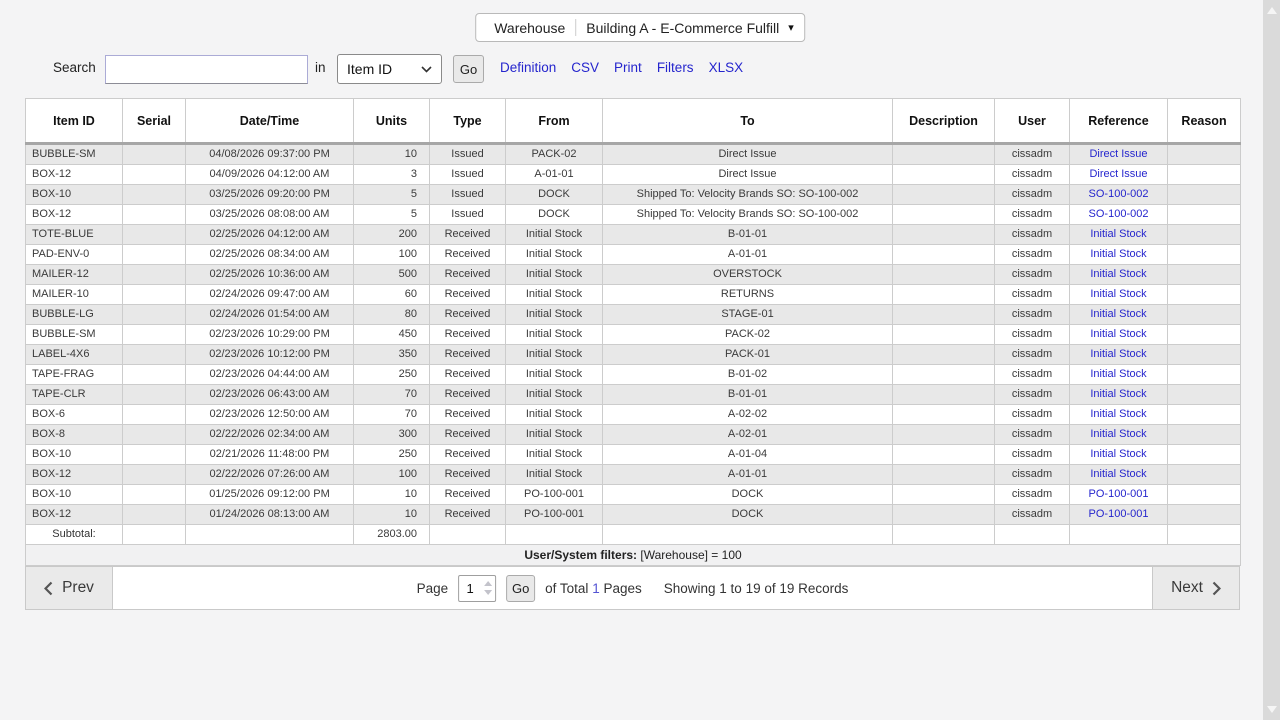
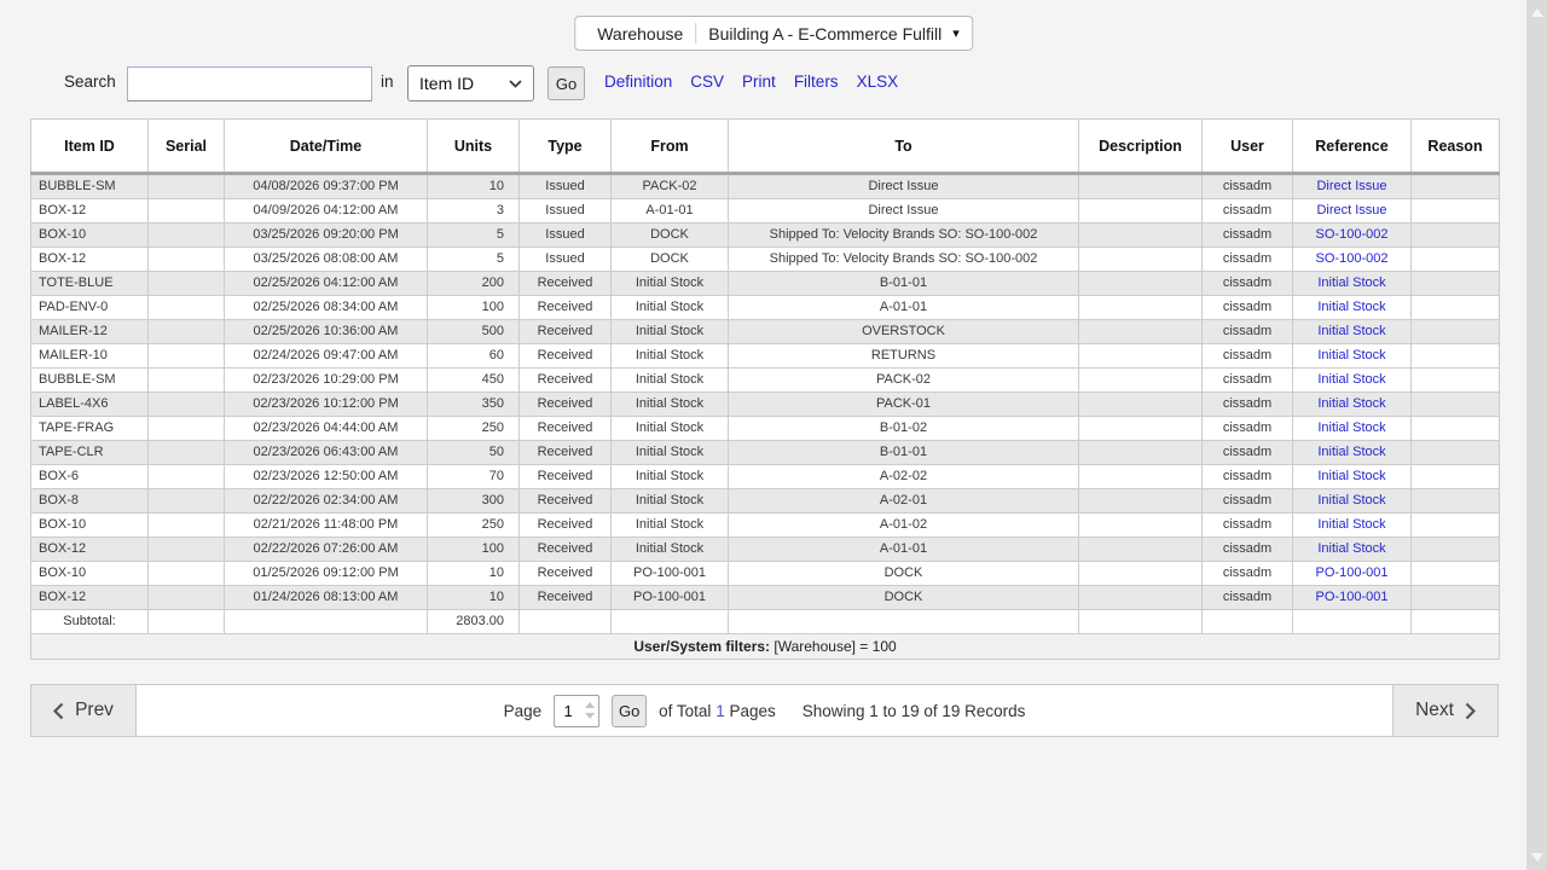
  Warehouse
  Building A - E-Commerce Fulfill
  ▾
  Search
  in
  Item ID
  Go
  Definition
  CSV
  Print
  Filters
  XLSX
  Item ID	Serial	Date/Time	Units	Type	From	To	Description	User	Reference	Reason
  BUBBLE-SM		04/08/2026 09:37:00 PM	10	Issued	PACK-02	Direct Issue		cissadm	Direct Issue
  BOX-12		04/09/2026 04:12:00 AM	3	Issued	A-01-01	Direct Issue		cissadm	Direct Issue
  BOX-10		03/25/2026 09:20:00 PM	5	Issued	DOCK	Shipped To: Velocity Brands SO: SO-100-002		cissadm	SO-100-002
  BOX-12		03/25/2026 08:08:00 AM	5	Issued	DOCK	Shipped To: Velocity Brands SO: SO-100-002		cissadm	SO-100-002
  TOTE-BLUE		02/25/2026 04:12:00 AM	200	Received	Initial Stock	B-01-01		cissadm	Initial Stock
  PAD-ENV-0		02/25/2026 08:34:00 AM	100	Received	Initial Stock	A-01-01		cissadm	Initial Stock
  MAILER-12		02/25/2026 10:36:00 AM	500	Received	Initial Stock	OVERSTOCK		cissadm	Initial Stock
  MAILER-10		02/24/2026 09:47:00 AM	60	Received	Initial Stock	RETURNS		cissadm	Initial Stock
- BUBBLE-LG		02/24/2026 01:54:00 AM	80	Received	Initial Stock	STAGE-01		cissadm	Initial Stock
  BUBBLE-SM		02/23/2026 10:29:00 PM	450	Received	Initial Stock	PACK-02		cissadm	Initial Stock
  LABEL-4X6		02/23/2026 10:12:00 PM	350	Received	Initial Stock	PACK-01		cissadm	Initial Stock
  TAPE-FRAG		02/23/2026 04:44:00 AM	250	Received	Initial Stock	B-01-02		cissadm	Initial Stock
- TAPE-CLR		02/23/2026 06:43:00 AM	70	Received	Initial Stock	B-01-01		cissadm	Initial Stock
+ TAPE-CLR		02/23/2026 06:43:00 AM	50	Received	Initial Stock	B-01-01		cissadm	Initial Stock
  BOX-6		02/23/2026 12:50:00 AM	70	Received	Initial Stock	A-02-02		cissadm	Initial Stock
  BOX-8		02/22/2026 02:34:00 AM	300	Received	Initial Stock	A-02-01		cissadm	Initial Stock
- BOX-10		02/21/2026 11:48:00 PM	250	Received	Initial Stock	A-01-04		cissadm	Initial Stock
+ BOX-10		02/21/2026 11:48:00 PM	250	Received	Initial Stock	A-01-02		cissadm	Initial Stock
  BOX-12		02/22/2026 07:26:00 AM	100	Received	Initial Stock	A-01-01		cissadm	Initial Stock
  BOX-10		01/25/2026 09:12:00 PM	10	Received	PO-100-001	DOCK		cissadm	PO-100-001
  BOX-12		01/24/2026 08:13:00 AM	10	Received	PO-100-001	DOCK		cissadm	PO-100-001
  Subtotal:			2803.00
  User/System filters: [Warehouse] = 100
  Prev
  Page
  1
  Go
  of Total 1 Pages
  Showing 1 to 19 of 19 Records
  Next
